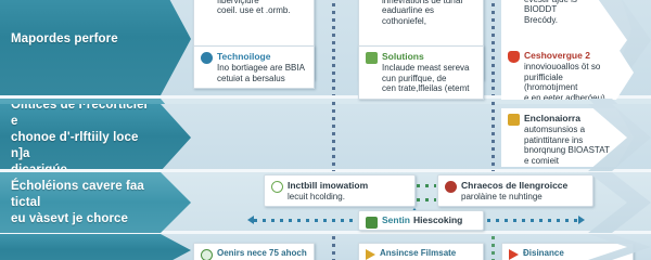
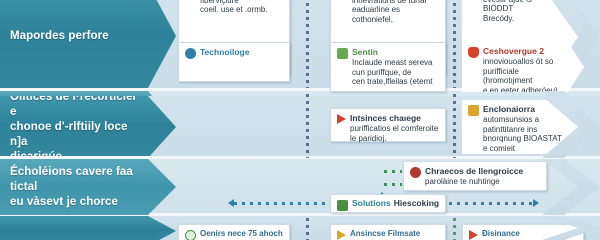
  Mapordes perfore
  fiberviçiure
  coeil. use et .ormb.
  innevrations de turfal
  eaduarline es cothoniefel,
  Brecódy.
  Technoiloge
- Ino bortiagee are BBIA
- cetuiǝt a bersalus
- Solutions
+ Sentin
  Inclaude meast sereva
  cun puriffque, de
  cen trate,lfleilas (etemt
  Ceshovergue 2
  innoviouoallos öt so
  purifficiale (hromotıjment
  e en eeter adberóeu)
  Olltices de ì·recorticier e
  chonoe d'-rlftiily loce n]a
+ Intsinces chaıege
+ purifficatios el comferoite
+ le paridioj.
  Enclonaiorra
  automsunsios a
  patinttitanre ins
  bnorqnung BIOA
  e comieit
  Écholéions cavere faa tictal
  eu vàsevt je chorce
- Inctbìll imowatiom
- lecuit hcolding.
  Chraecos de llengroicce
  parolàine te nuhtinge
- Sentin
+ Solutions
  Hiescoking
  Oenirs nece 75 ahoch
  Ansincse Filmsate
  Ðisinance
